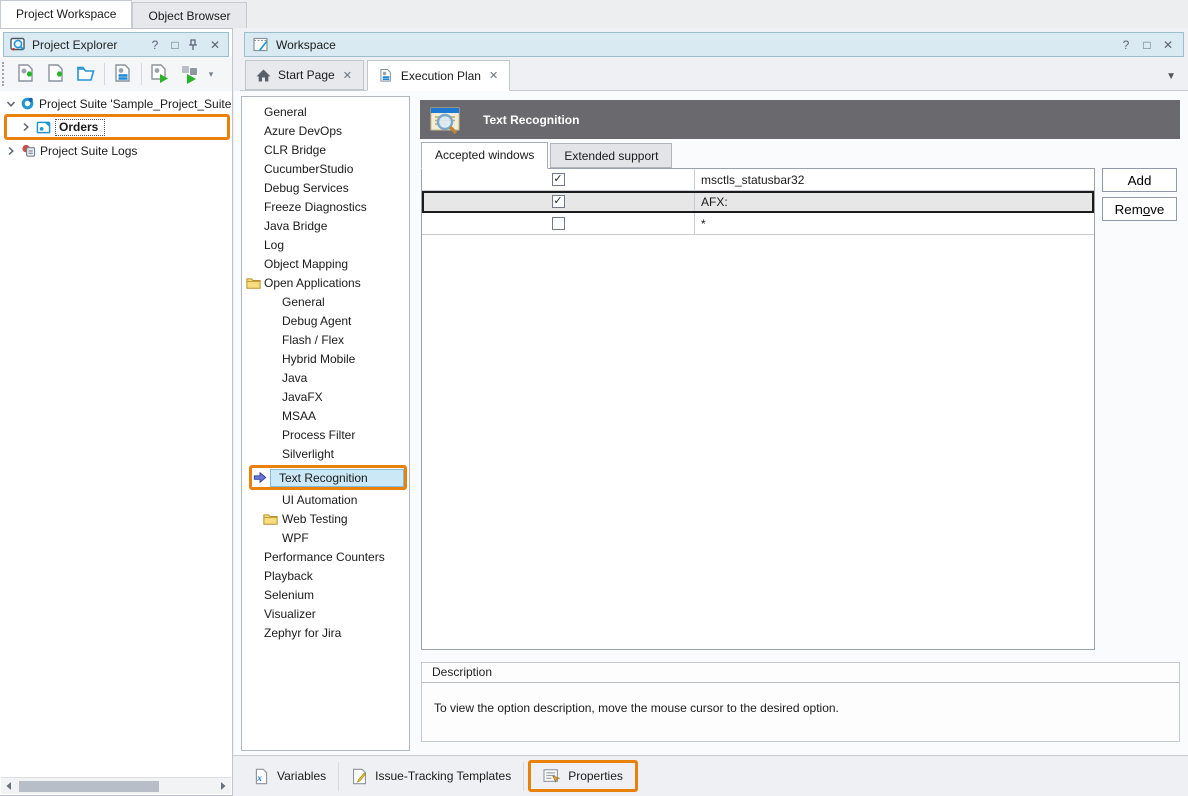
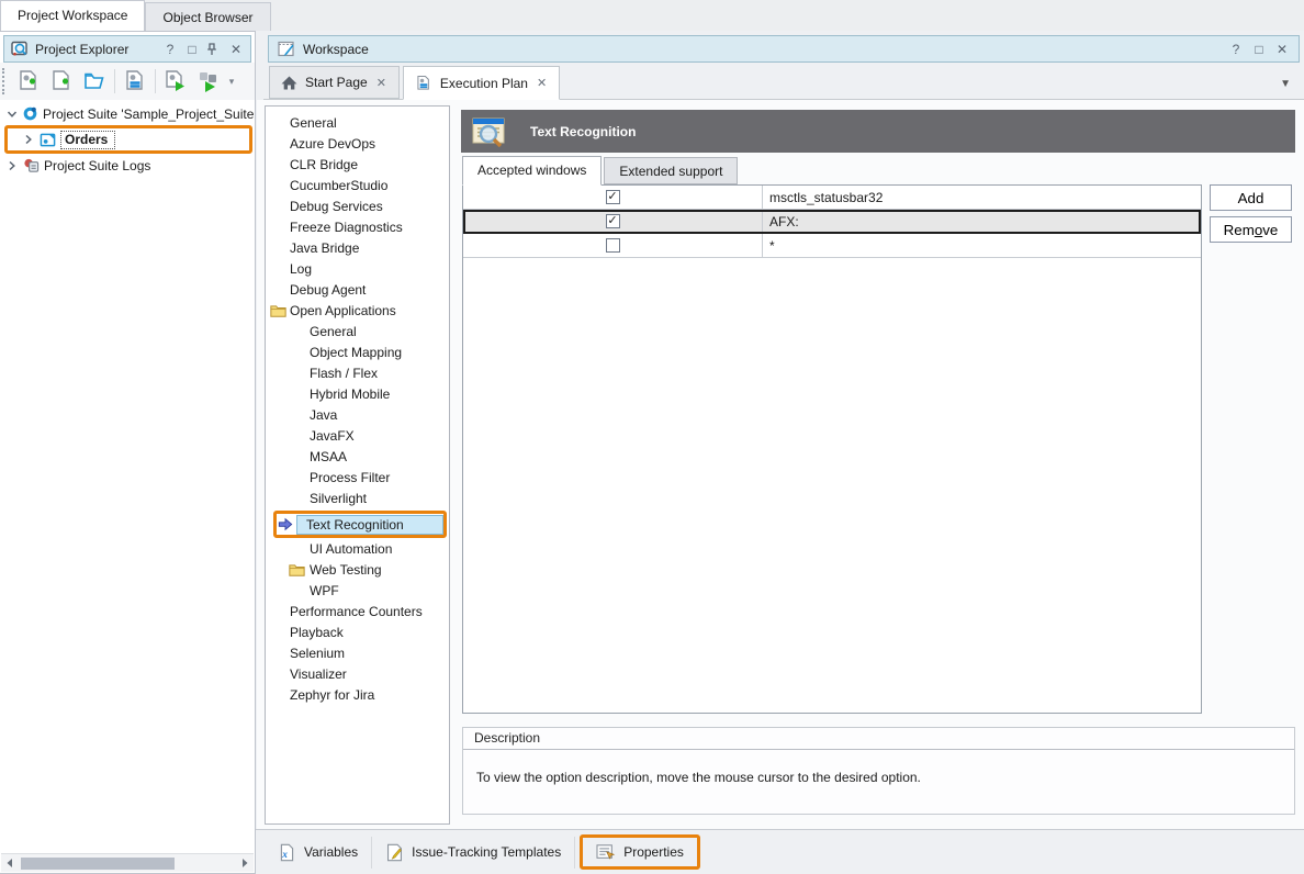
  Project Workspace
  Object Browser
  Project Explorer
  ?
  □
  ✕
  ▾
  Project Suite 'Sample_Project_Suite
  Orders
  Project Suite Logs
  Workspace
  ?
  □
  ✕
  Start Page
  ✕
  Execution Plan
  ✕
  ▼
  General
  Azure DevOps
  CLR Bridge
  CucumberStudio
  Debug Services
  Freeze Diagnostics
  Java Bridge
  Log
- Object Mapping
+ Debug Agent
  Open Applications
  General
- Debug Agent
+ Object Mapping
  Flash / Flex
  Hybrid Mobile
  Java
  JavaFX
  MSAA
  Process Filter
  Silverlight
  Text Recognition
  UI Automation
  Web Testing
  WPF
  Performance Counters
  Playback
  Selenium
  Visualizer
  Zephyr for Jira
  Text Recognition
  Accepted windows
  Extended support
  ✓
  msctls_statusbar32
  ✓
  AFX:
  *
  Add
  Remove
  Description
  To view the option description, move the mouse cursor to the desired option.
  x
  Variables
  Issue-Tracking Templates
  Properties
